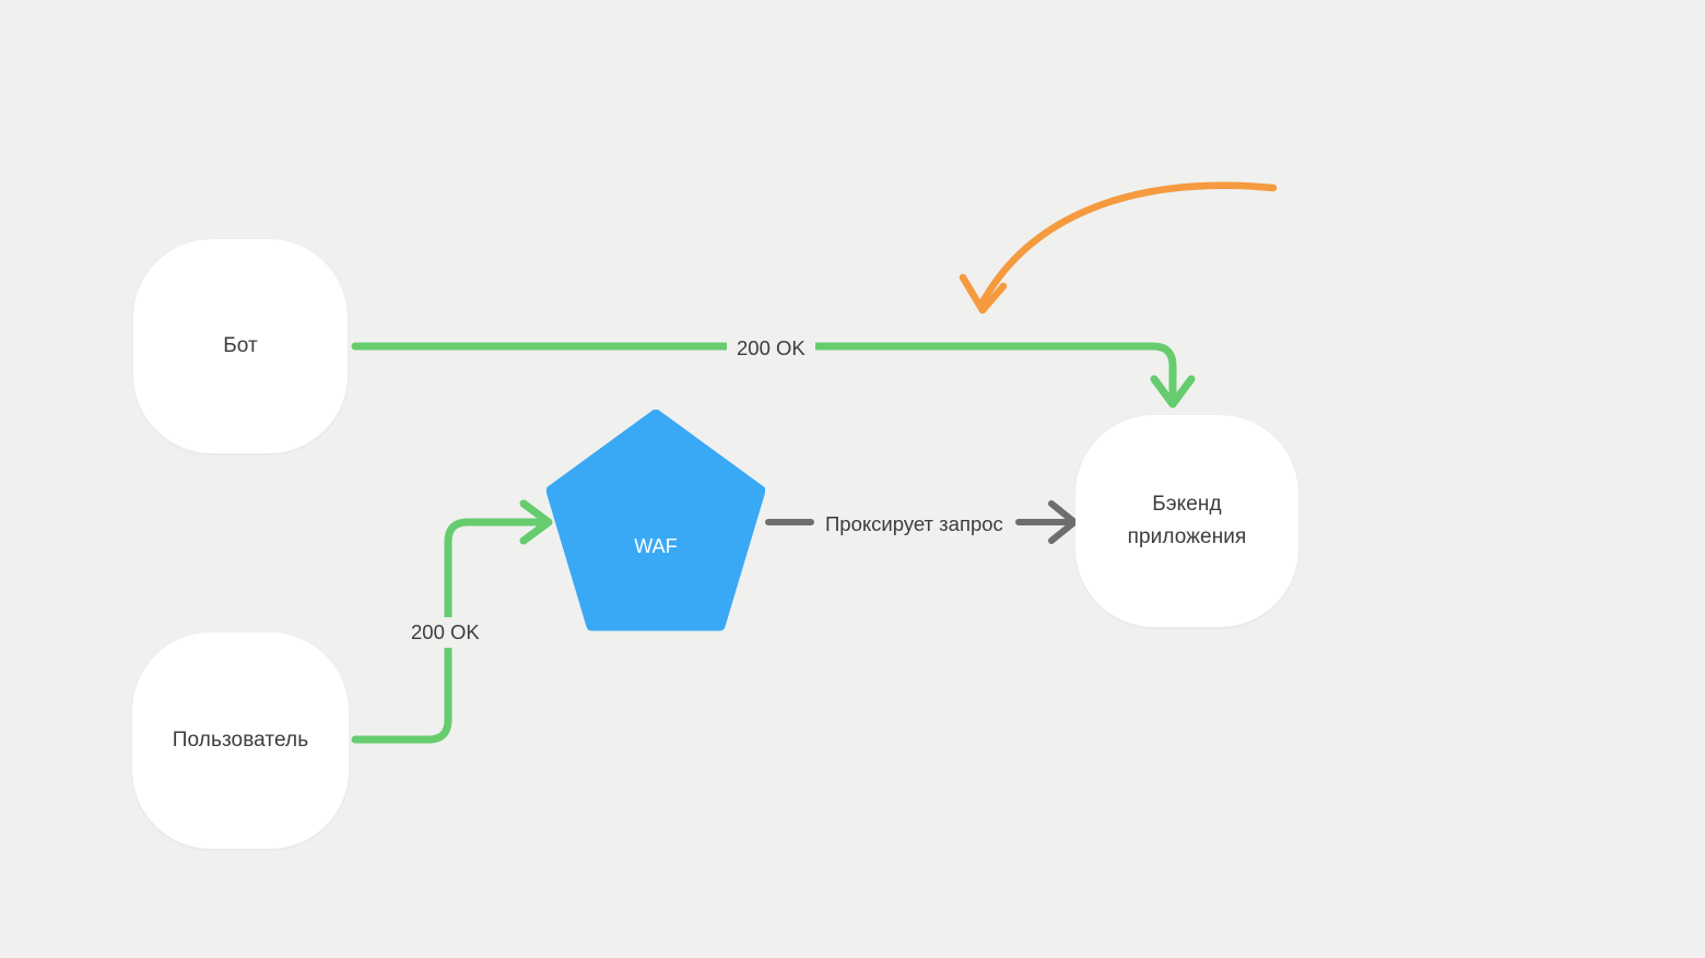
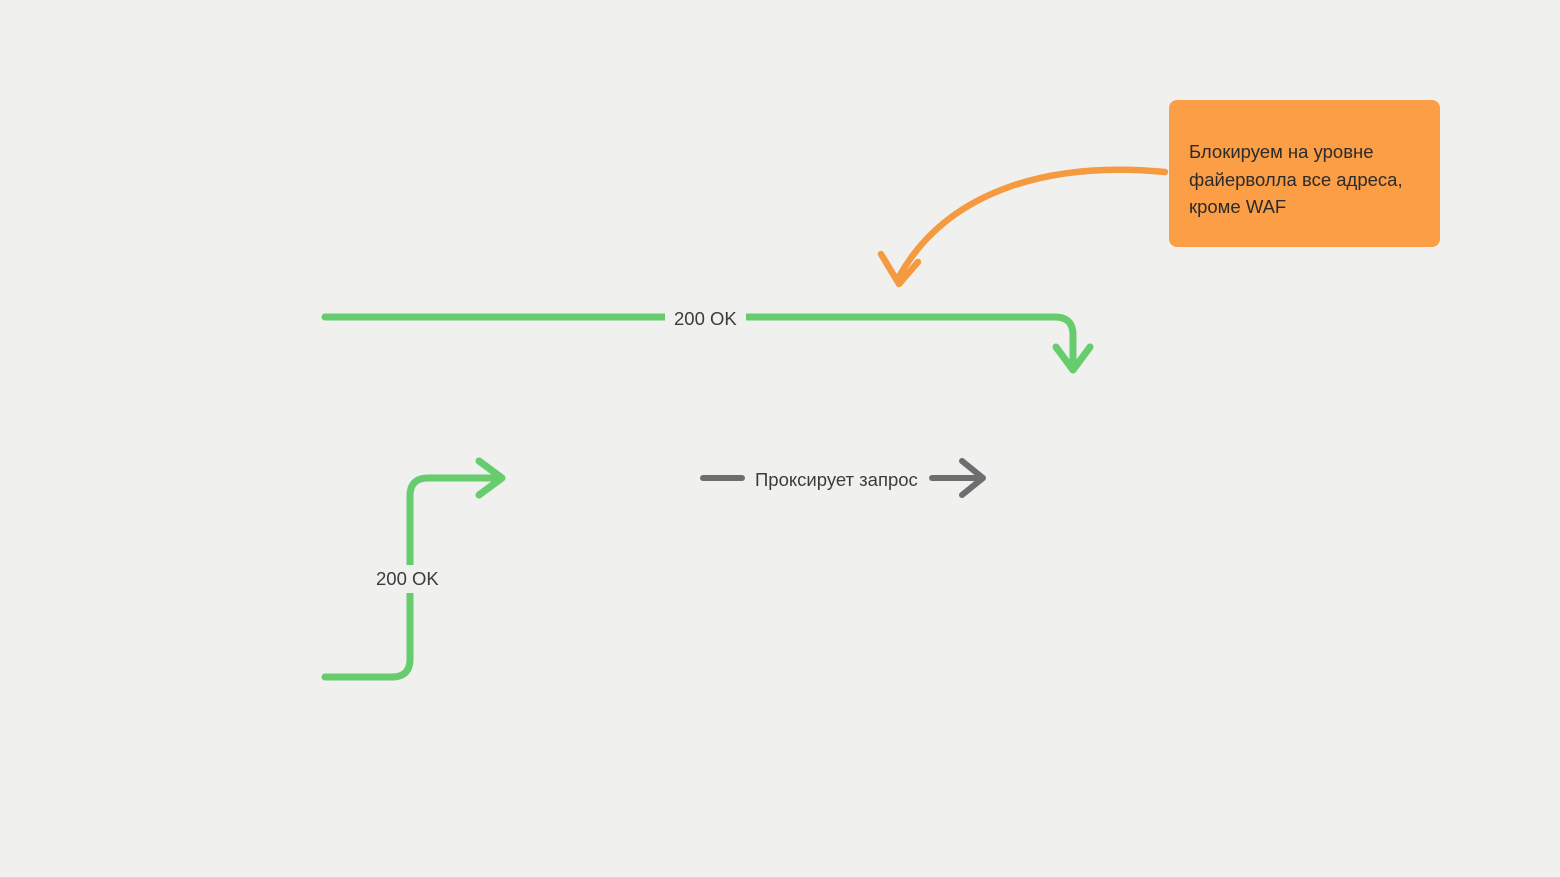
- Бот
- Пользователь
- WAF
- Бэкенд
- приложения
  200 OK
  200 OK
  Проксирует запрос
+ Блокируем на уровне
+ файерволла все адреса,
+ кроме WAF
